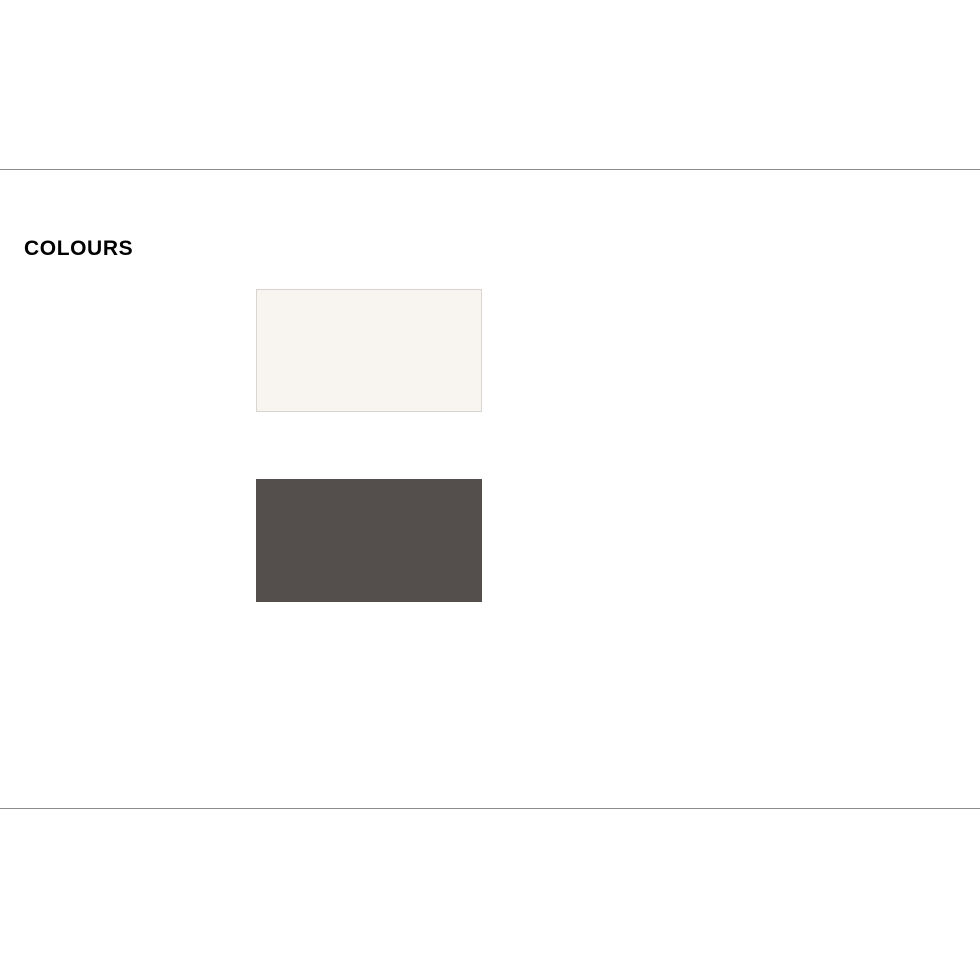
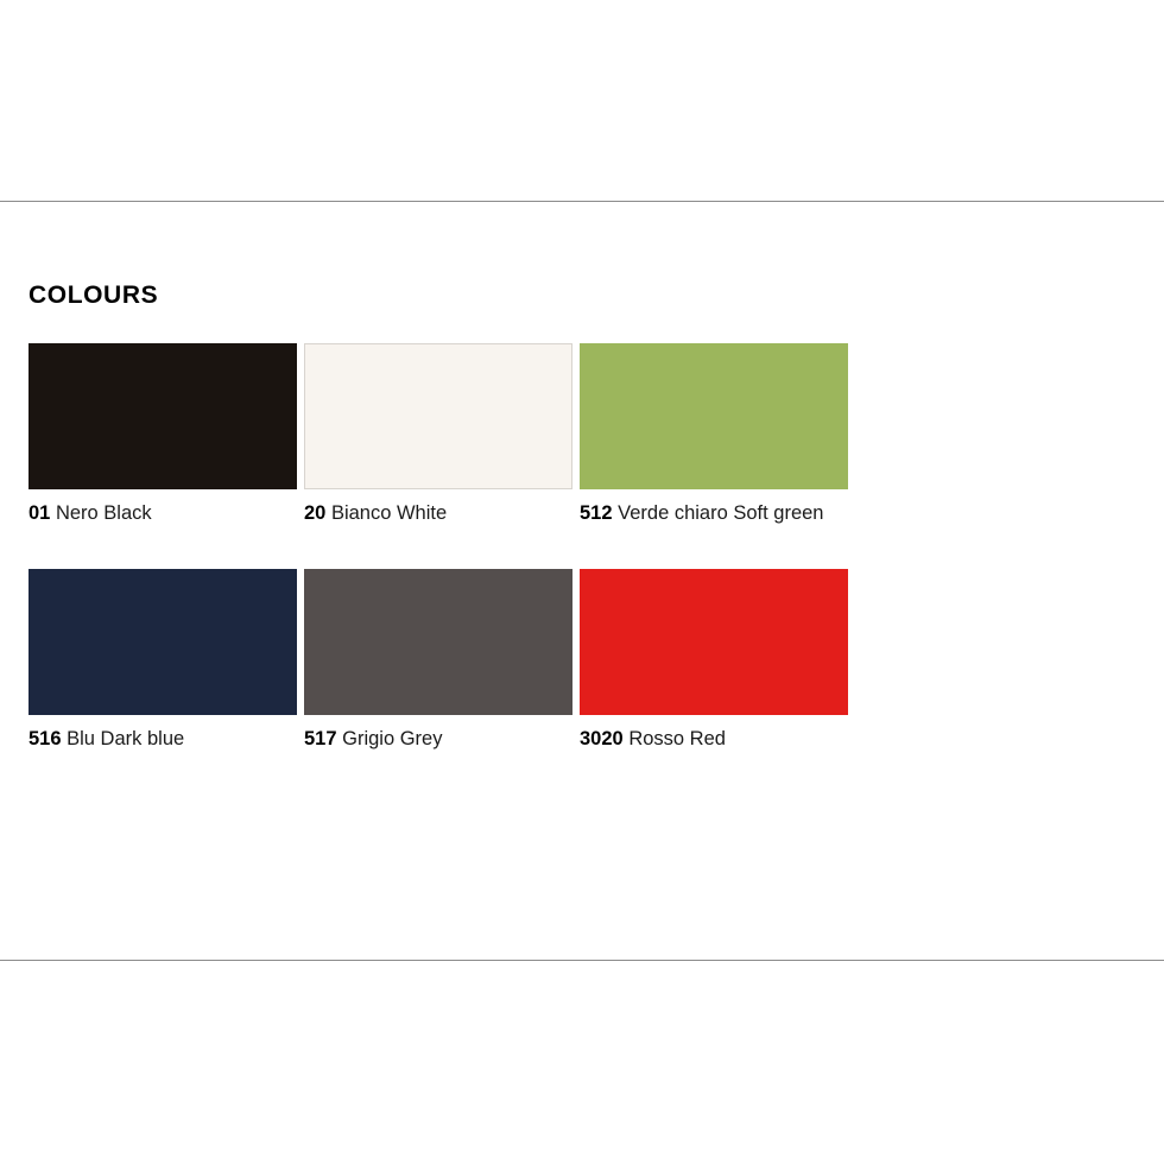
  COLOURS
+ 01 Nero Black
+ 20 Bianco White
+ 512 Verde chiaro Soft green
+ 516 Blu Dark blue
+ 517 Grigio Grey
+ 3020 Rosso Red
